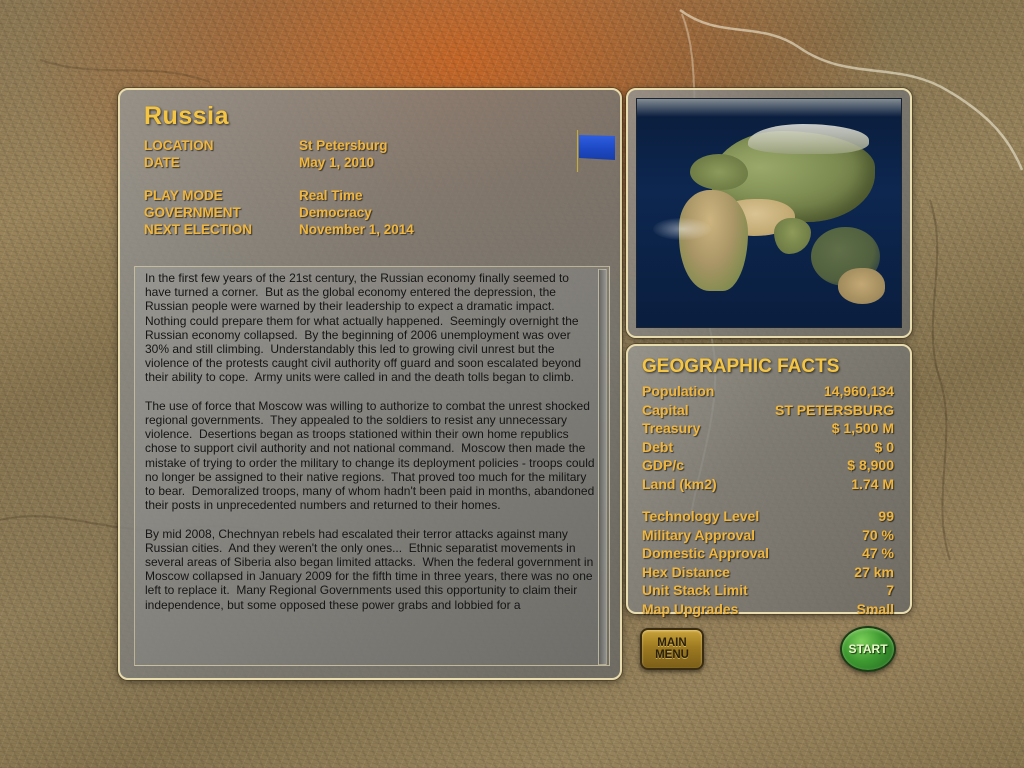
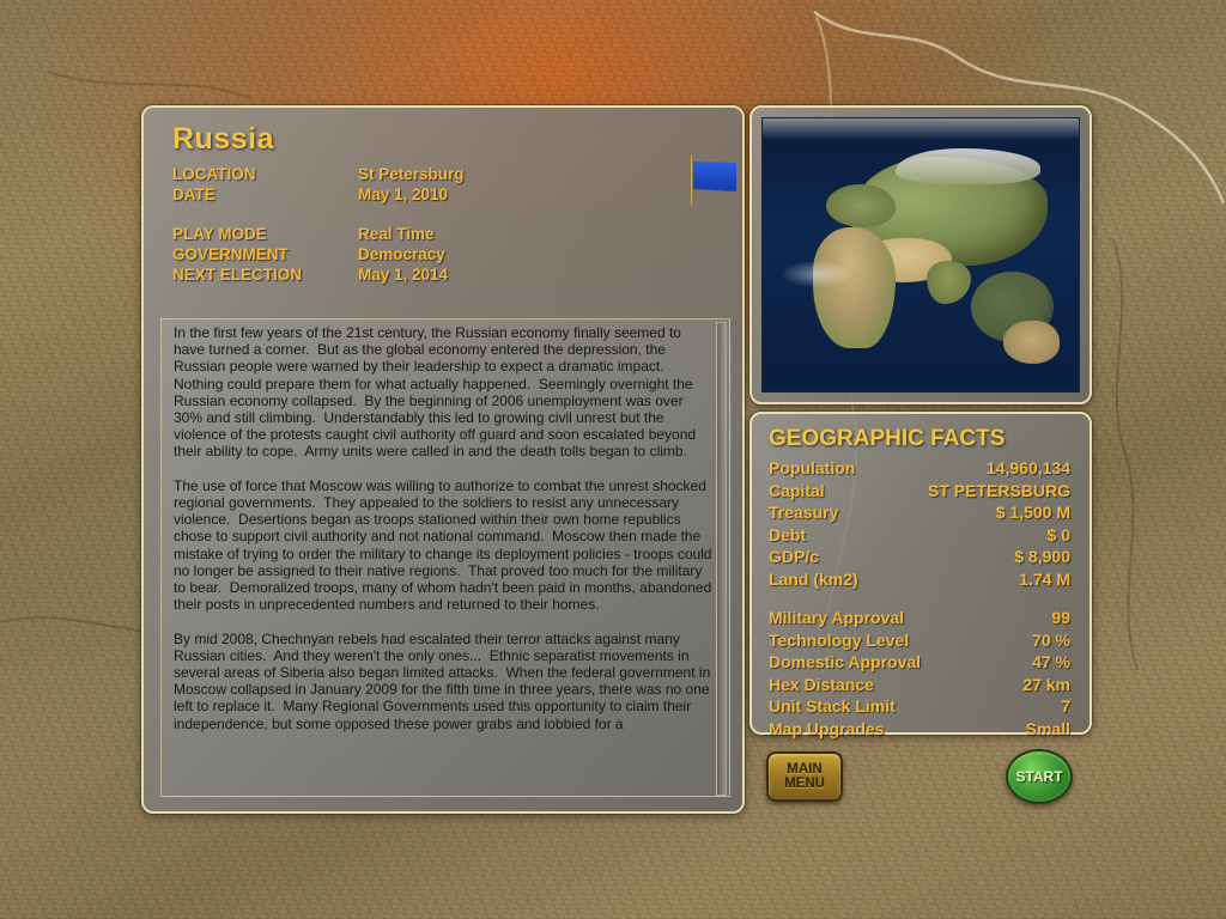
  Russia
  LOCATION
  St Petersburg
  DATE
  May 1, 2010
  PLAY MODE
  Real Time
  GOVERNMENT
  Democracy
  NEXT ELECTION
- November 1, 2014
+ May 1, 2014
  In the first few years of the 21st century, the Russian economy finally seemed to have turned a corner. But as the global economy entered the depression, the Russian people were warned by their leadership to expect a dramatic impact. Nothing could prepare them for what actually happened. Seemingly overnight the Russian economy collapsed. By the beginning of 2006 unemployment was over 30% and still climbing. Understandably this led to growing civil unrest but the violence of the protests caught civil authority off guard and soon escalated beyond their ability to cope. Army units were called in and the death tolls began to climb.
  The use of force that Moscow was willing to authorize to combat the unrest shocked regional governments. They appealed to the soldiers to resist any unnecessary violence. Desertions began as troops stationed within their own home republics chose to support civil authority and not national command. Moscow then made the mistake of trying to order the military to change its deployment policies - troops could no longer be assigned to their native regions. That proved too much for the military to bear. Demoralized troops, many of whom hadn't been paid in months, abandoned their posts in unprecedented numbers and returned to their homes.
  By mid 2008, Chechnyan rebels had escalated their terror attacks against many Russian cities. And they weren't the only ones... Ethnic separatist movements in several areas of Siberia also began limited attacks. When the federal government in Moscow collapsed in January 2009 for the fifth time in three years, there was no one left to replace it. Many Regional Governments used this opportunity to claim their independence, but some opposed these power grabs and lobbied for a
  GEOGRAPHIC FACTS
  Population
  14,960,134
  Capital
  ST PETERSBURG
  Treasury
  $ 1,500 M
  Debt
  $ 0
  GDP/c
  $ 8,900
  Land (km2)
  1.74 M
- Technology Level
+ Military Approval
  99
- Military Approval
+ Technology Level
  70 %
  Domestic Approval
  47 %
  Hex Distance
  27 km
  Unit Stack Limit
  7
  Map Upgrades
  Small
  MAIN
  MENU
  START
